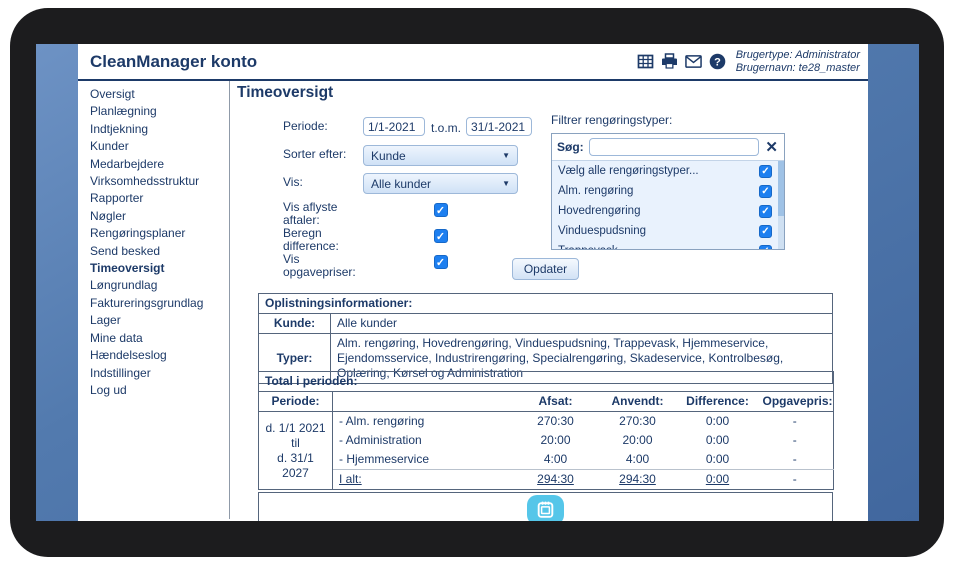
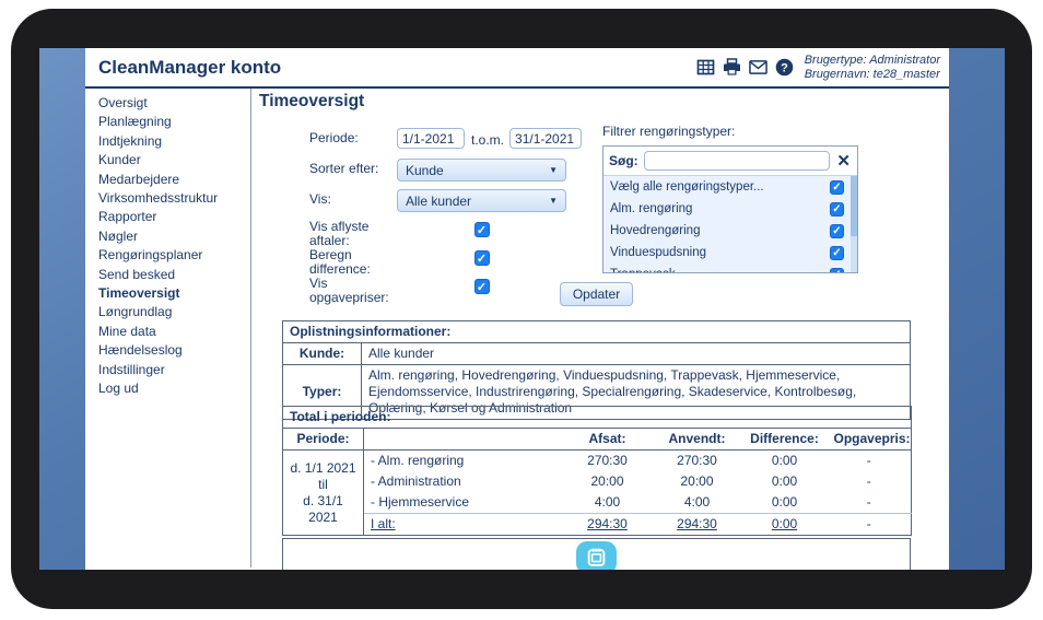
  CleanManager konto
  ?
  Brugertype: Administrator
  Brugernavn: te28_master
  Oversigt
  Planlægning
  Indtjekning
  Kunder
  Medarbejdere
  Virksomhedsstruktur
  Rapporter
  Nøgler
  Rengøringsplaner
  Send besked
  Timeoversigt
  Løngrundlag
- Faktureringsgrundlag
- Lager
  Mine data
  Hændelseslog
  Indstillinger
  Log ud
  Timeoversigt
  Periode:
  1/1-2021
  t.o.m.
  31/1-2021
  Sorter efter:
  Kunde
  ▼
  Vis:
  Alle kunder
  ▼
  Vis aflyste aftaler:
  Beregn difference:
  Vis opgavepriser:
  Filtrer rengøringstyper:
  Søg:
  ✕
  Vælg alle rengøringstyper...
  Alm. rengøring
  Hovedrengøring
  Vinduespudsning
  Opdater
  Oplistningsinformationer:
  Kunde:	Alle kunder
  Typer:	Alm. rengøring, Hovedrengøring, Vinduespudsning, Trappevask, Hjemmeservice, Ejendomsservice, Industrirengøring, Specialrengøring, Skadeservice, Kontrolbesøg, Oplæring, Kørsel og Administration
  Total i perioden:
  Periode:		Afsat:	Anvendt:	Difference:	Opgavepris:
- d. 1/1 2021 til d. 31/1 2027	- Alm. rengøring	270:30	270:30	0:00	-
+ d. 1/1 2021 til d. 31/1 2021	- Alm. rengøring	270:30	270:30	0:00	-
  - Administration	20:00	20:00	0:00	-
  - Hjemmeservice	4:00	4:00	0:00	-
  I alt:	294:30	294:30	0:00	-
